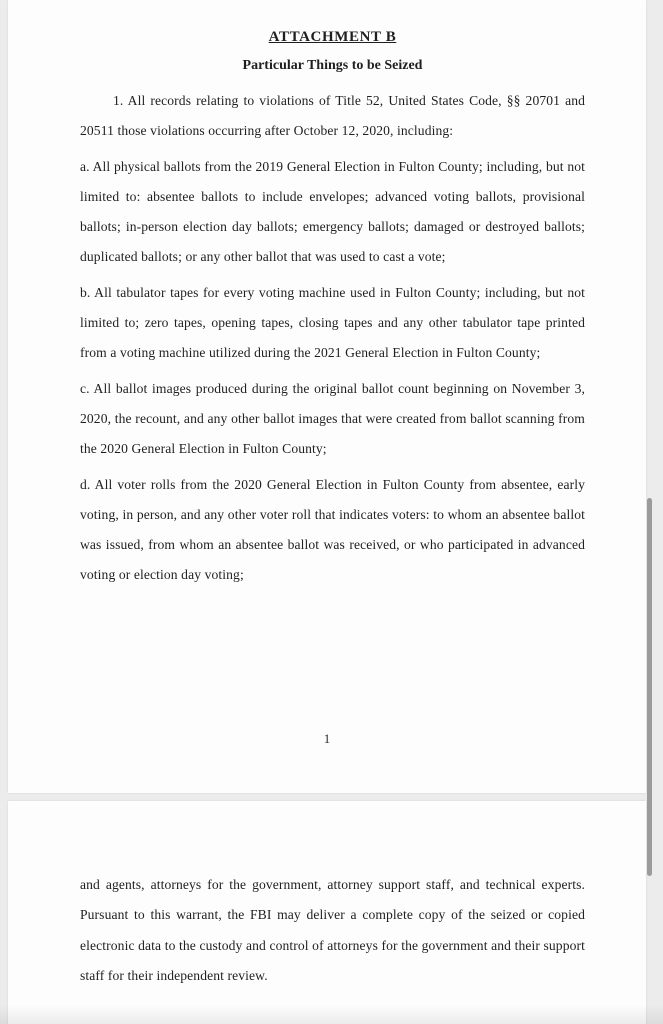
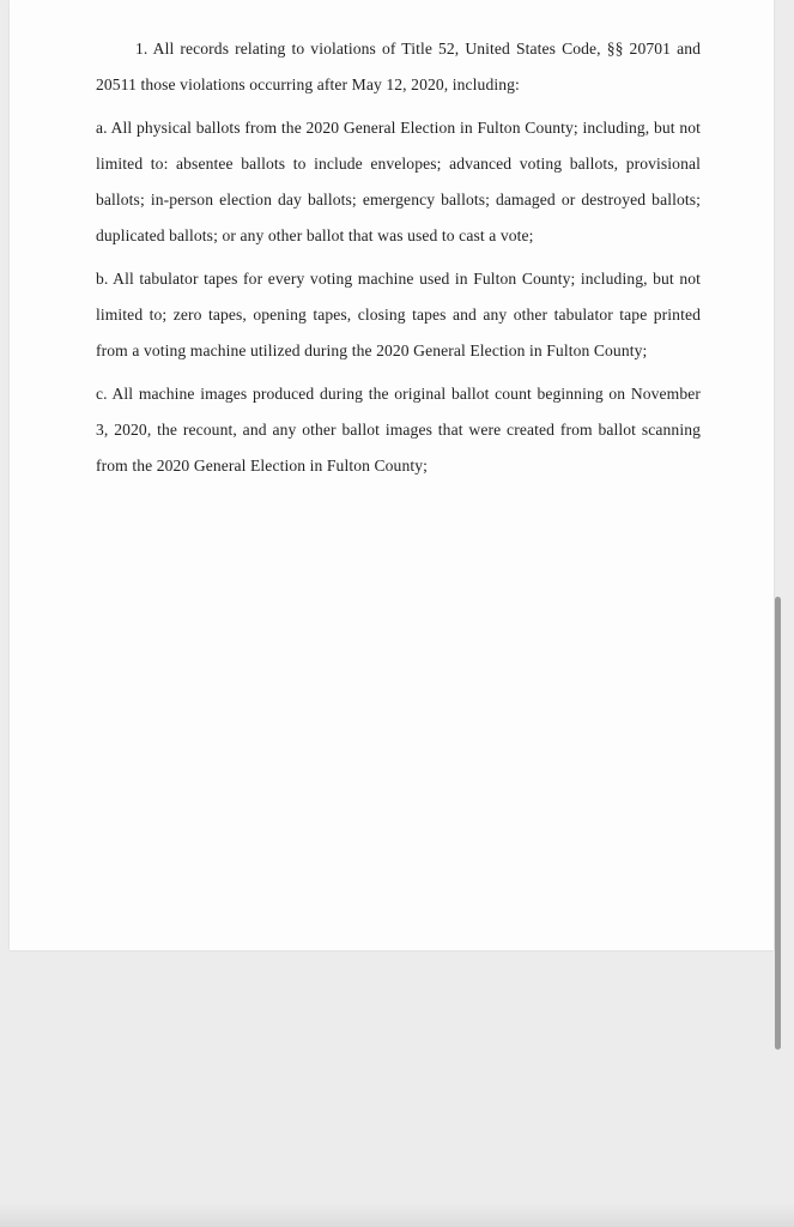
- ATTACHMENT B
- Particular Things to be Seized
- 1. All records relating to violations of Title 52, United States Code, §§ 20701 and 20511 those violations occurring after October 12, 2020, including:
+ 1. All records relating to violations of Title 52, United States Code, §§ 20701 and 20511 those violations occurring after May 12, 2020, including:
- a. All physical ballots from the 2019 General Election in Fulton County; including, but not limited to: absentee ballots to include envelopes; advanced voting ballots, provisional ballots; in-person election day ballots; emergency ballots; damaged or destroyed ballots; duplicated ballots; or any other ballot that was used to cast a vote;
+ a. All physical ballots from the 2020 General Election in Fulton County; including, but not limited to: absentee ballots to include envelopes; advanced voting ballots, provisional ballots; in-person election day ballots; emergency ballots; damaged or destroyed ballots; duplicated ballots; or any other ballot that was used to cast a vote;
- b. All tabulator tapes for every voting machine used in Fulton County; including, but not limited to; zero tapes, opening tapes, closing tapes and any other tabulator tape printed from a voting machine utilized during the 2021 General Election in Fulton County;
+ b. All tabulator tapes for every voting machine used in Fulton County; including, but not limited to; zero tapes, opening tapes, closing tapes and any other tabulator tape printed from a voting machine utilized during the 2020 General Election in Fulton County;
- c. All ballot images produced during the original ballot count beginning on November 3, 2020, the recount, and any other ballot images that were created from ballot scanning from the 2020 General Election in Fulton County;
+ c. All machine images produced during the original ballot count beginning on November 3, 2020, the recount, and any other ballot images that were created from ballot scanning from the 2020 General Election in Fulton County;
- d. All voter rolls from the 2020 General Election in Fulton County from absentee, early voting, in person, and any other voter roll that indicates voters: to whom an absentee ballot was issued, from whom an absentee ballot was received, or who participated in advanced voting or election day voting;
- 1
- and agents, attorneys for the government, attorney support staff, and technical experts. Pursuant to this warrant, the FBI may deliver a complete copy of the seized or copied electronic data to the custody and control of attorneys for the government and their support staff for their independent review.
